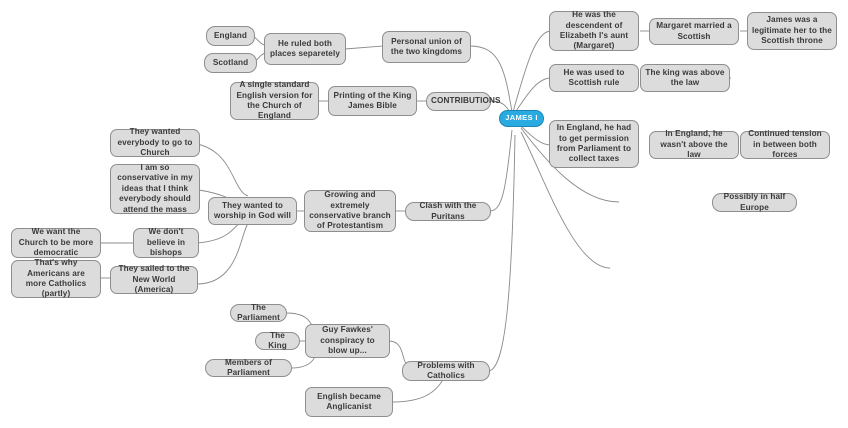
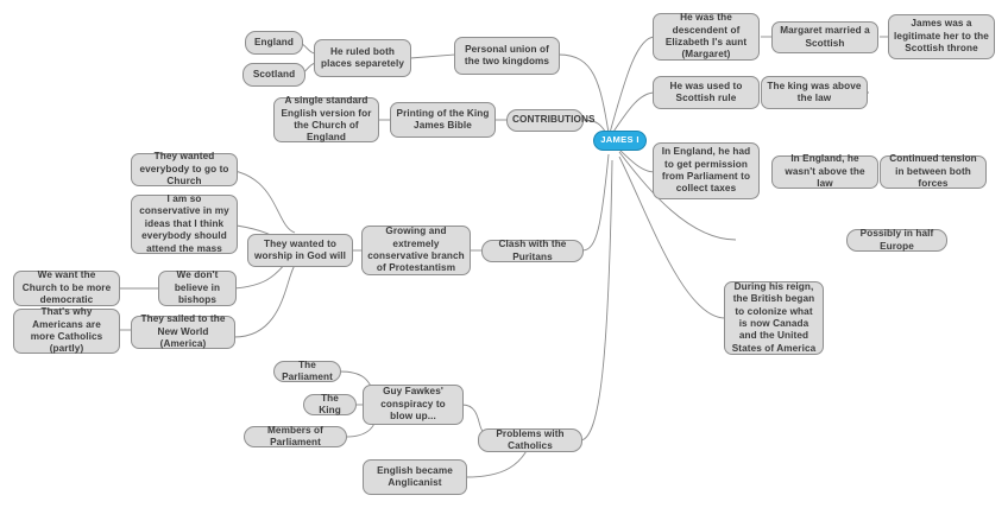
  England
  Scotland
  He ruled both places separetely
  Personal union of the two kingdoms
  A single standard English version for the Church of England
  Printing of the King James Bible
  CONTRIBUTIONS
  JAMES I
  He was the descendent of Elizabeth I's aunt (Margaret)
  Margaret married a Scottish
  James was a legitimate her to the Scottish throne
  He was used to Scottish rule
  The king was above the law
  In England, he had to get permission from Parliament to collect taxes
  In England, he wasn't above the law
  Continued tension in between both forces
  Possibly in half Europe
+ During his reign, the British began to colonize what is now Canada and the United States of America
  They wanted everybody to go to Church
  I am so conservative in my ideas that I think everybody should attend the mass
  They wanted to worship in God will
  Growing and extremely conservative branch of Protestantism
  Clash with the Puritans
  We want the Church to be more democratic
  We don't believe in bishops
  That's why Americans are more Catholics (partly)
  They sailed to the New World (America)
  The Parliament
  The King
  Members of Parliament
  Guy Fawkes' conspiracy to blow up...
  Problems with Catholics
  English became Anglicanist
